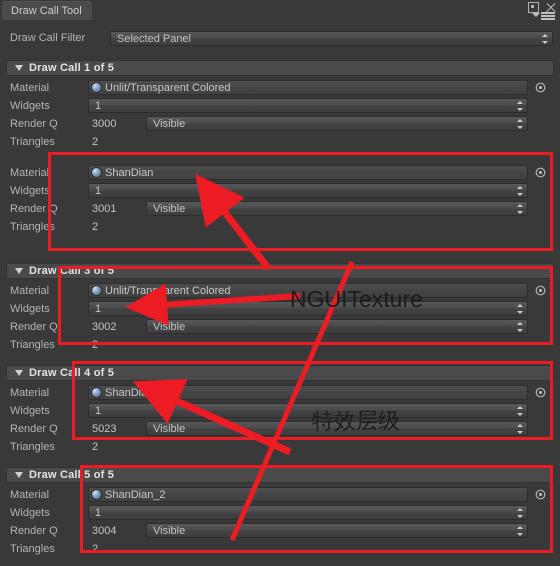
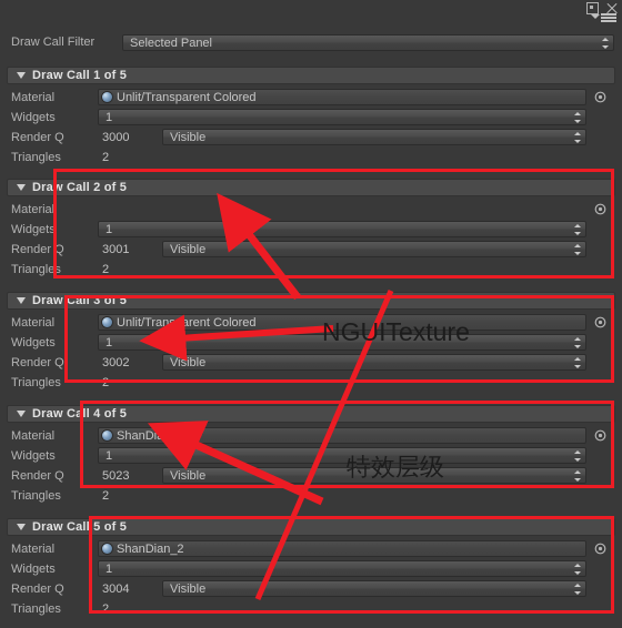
- Draw Call Tool
  Draw Call Filter
  Selected Panel
  Draw Call 1 of 5
  Material
  Unlit/Transparent Colored
  Widgets
  1
  Render Q
  3000
  Visible
  Triangles
  2
+ Draw Call 2 of 5
  Material
- ShanDian
  Widgets
  1
  Render Q
  3001
  Visible
  Triangles
  2
  Draw Call 3 of 5
  Material
  Unlit/Transparent Colored
  Widgets
  1
  Render Q
  3002
  Visible
  Triangles
  2
  Draw Call 4 of 5
  Material
  ShanDian_1
  Widgets
  1
  Render Q
  5023
  Visible
  Triangles
  2
  Draw Call 5 of 5
  Material
  ShanDian_2
  Widgets
  1
  Render Q
  3004
  Visible
  Triangles
  2
  NGUITexture
  特效层级
